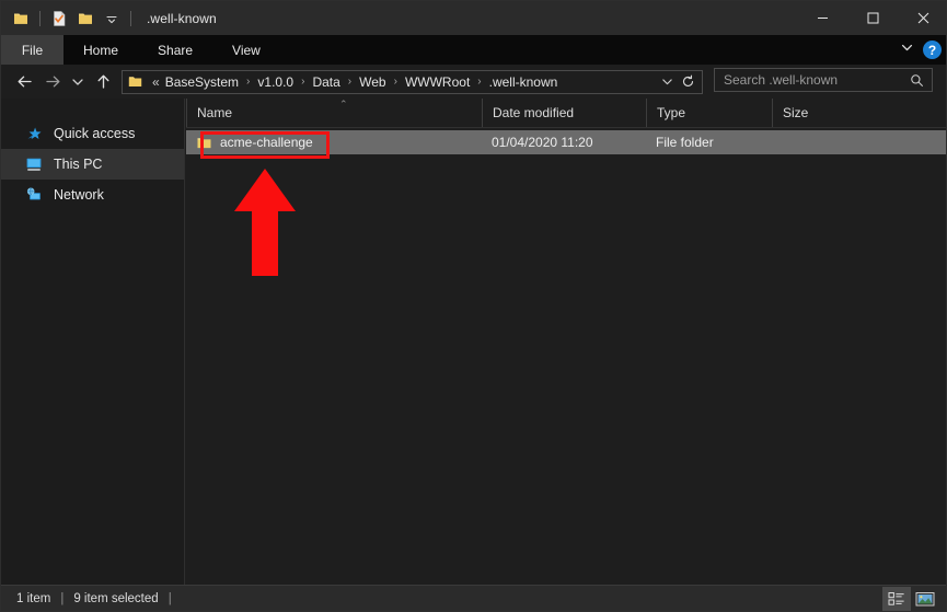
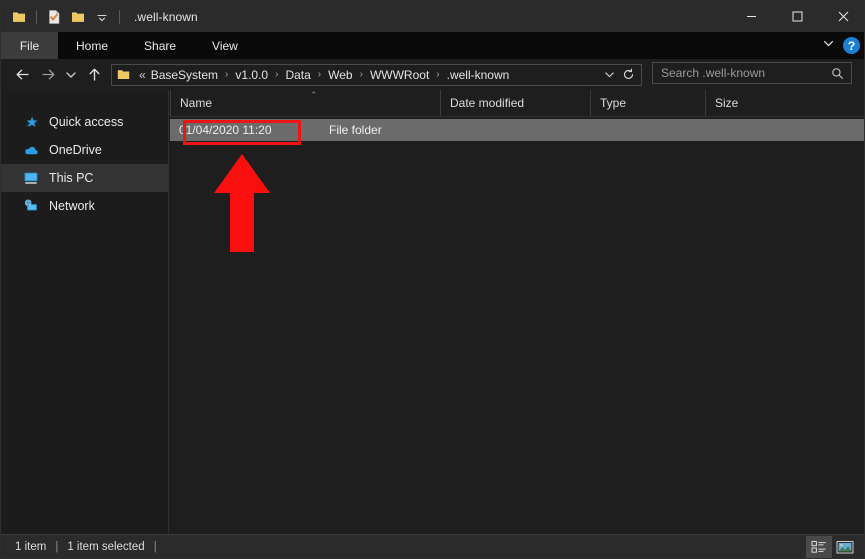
  .well-known
  File
  Home
  Share
  View
  ?
  «
  BaseSystem
  ›
  v1.0.0
  ›
  Data
  ›
  Web
  ›
  WWWRoot
  ›
  .well-known
  Search .well-known
  Quick access
+ OneDrive
  This PC
  Network
  Name
  Date modified
  Type
  Size
  ⌃
- acme-challenge
  01/04/2020 11:20
  File folder
  1 item
  |
- 9 item selected
+ 1 item selected
  |
